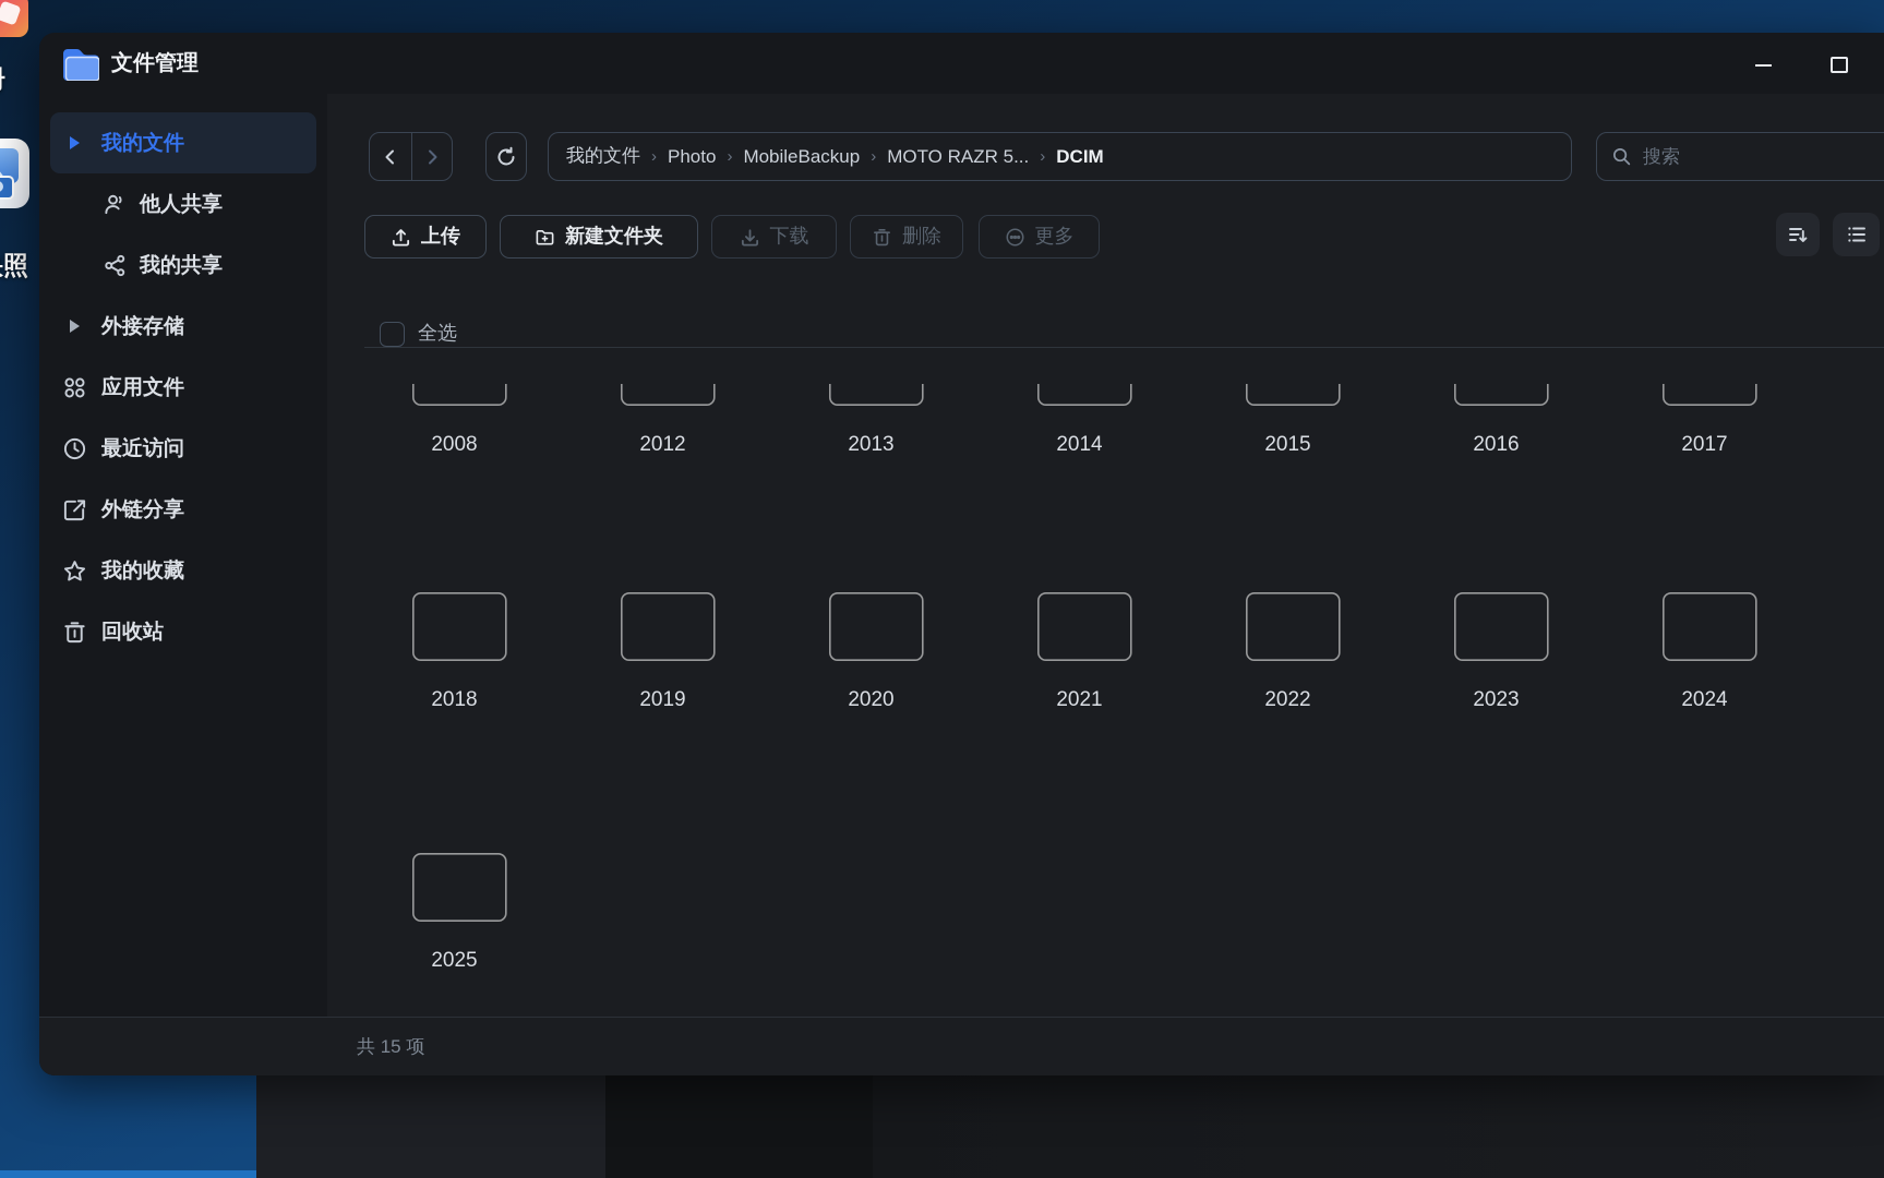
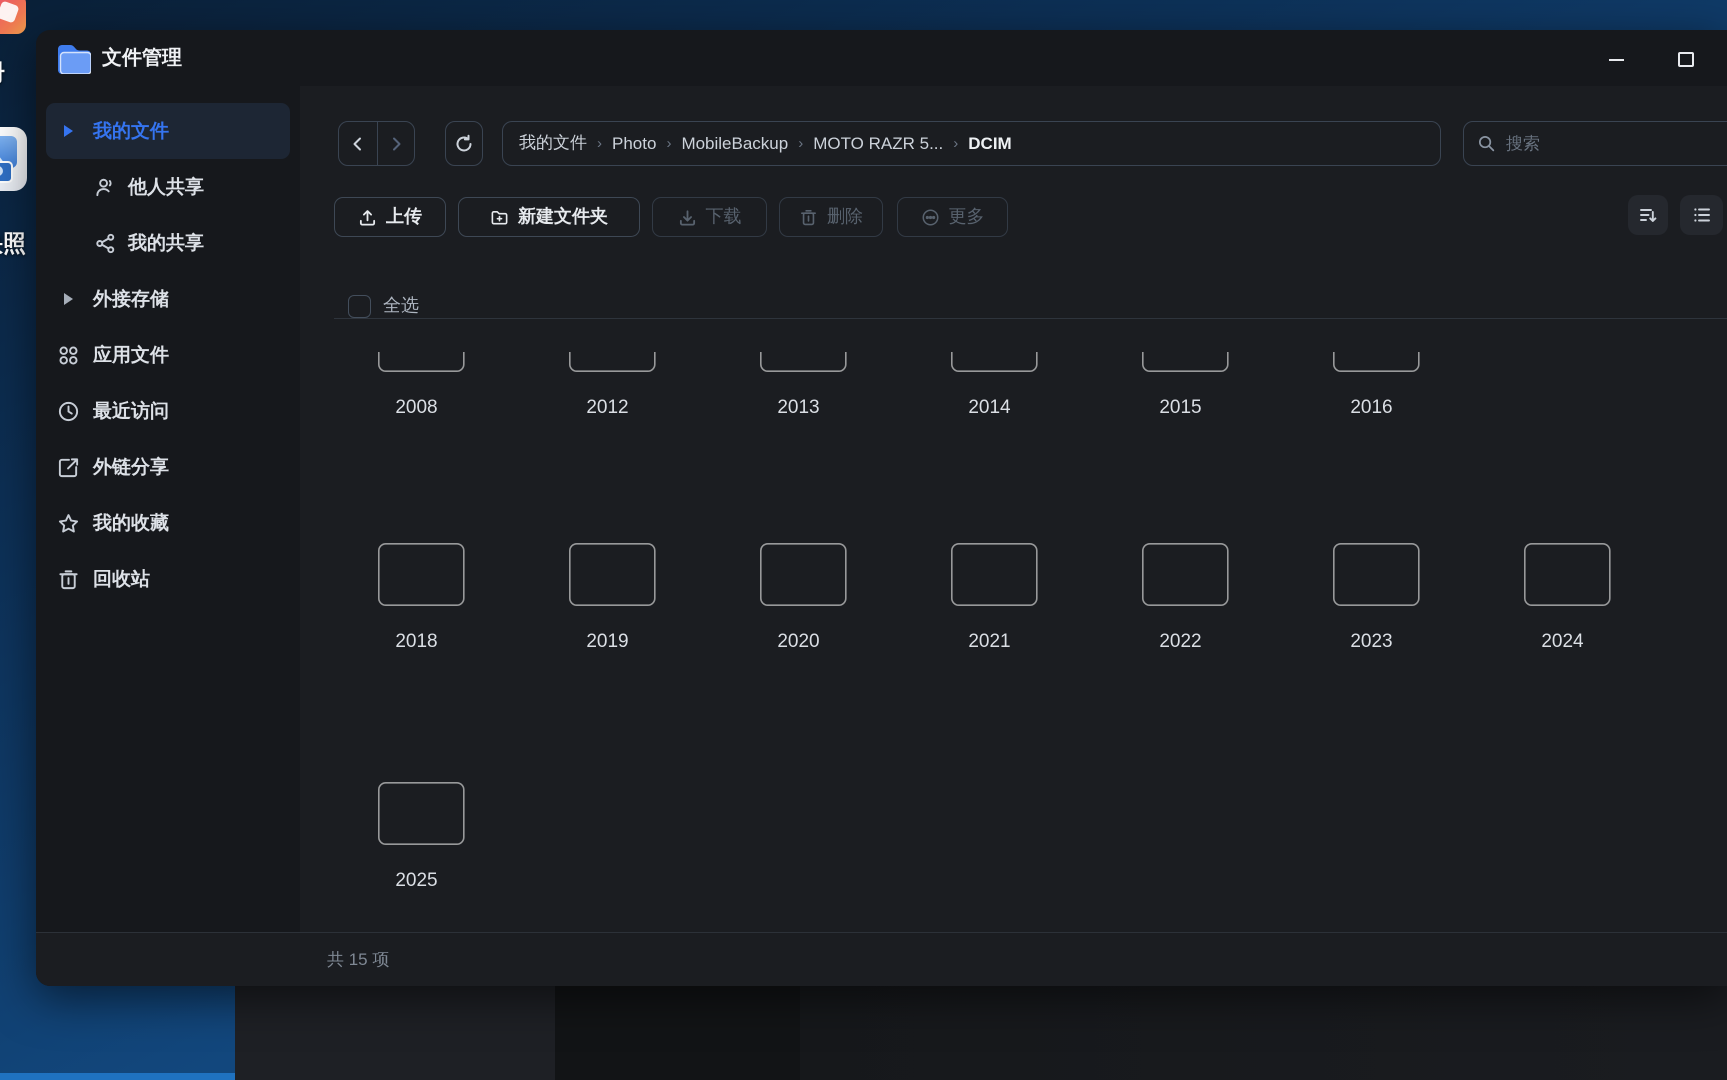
  文件管理
  我的文件
  他人共享
  我的共享
  外接存储
  应用文件
  最近访问
  外链分享
  我的收藏
  回收站
  我的文件
  ›
  Photo
  ›
  MobileBackup
  ›
  MOTO RAZR 5...
  ›
  DCIM
  搜索
  上传
  新建文件夹
  下载
  删除
  更多
  全选
  2008
  2012
  2013
  2014
  2015
  2016
- 2017
  2018
  2019
  2020
  2021
  2022
  2023
  2024
  2025
  共 15 项
